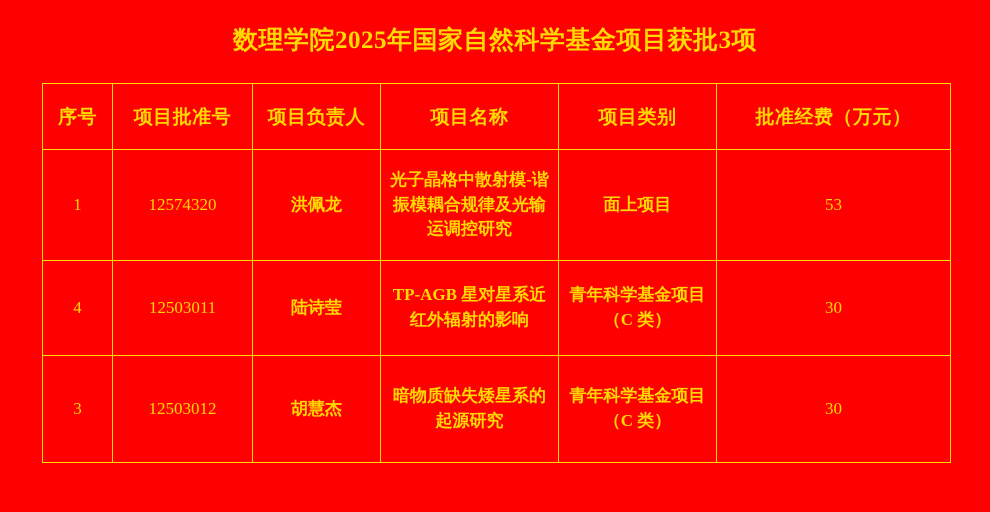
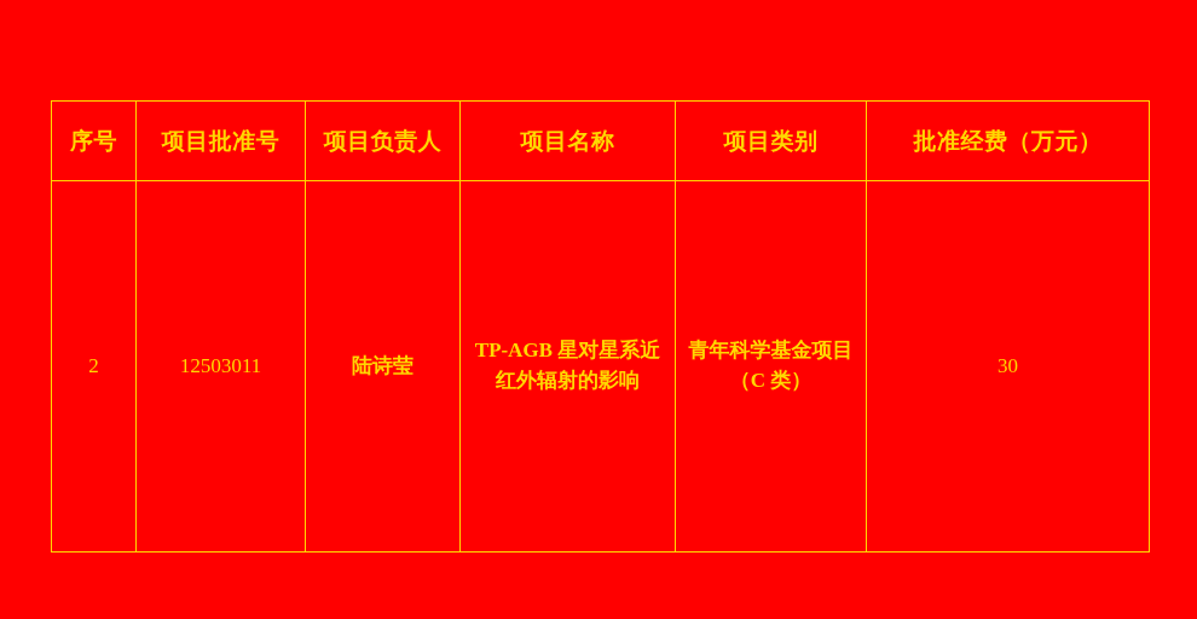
- 数理学院2025年国家自然科学基金项目获批3项
  序号	项目批准号	项目负责人	项目名称	项目类别	批准经费（万元）
- 1	12574320	洪佩龙	光子晶格中散射模-谐振模耦合规律及光输运调控研究	面上项目	53
- 4	12503011	陆诗莹	TP-AGB 星对星系近红外辐射的影响	青年科学基金项目（C 类）	30
+ 2	12503011	陆诗莹	TP-AGB 星对星系近红外辐射的影响	青年科学基金项目（C 类）	30
- 3	12503012	胡慧杰	暗物质缺失矮星系的起源研究	青年科学基金项目（C 类）	30
